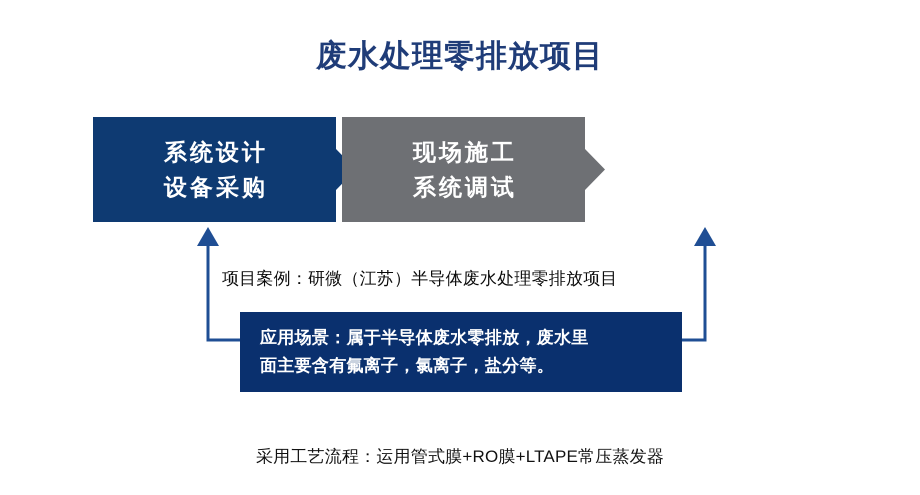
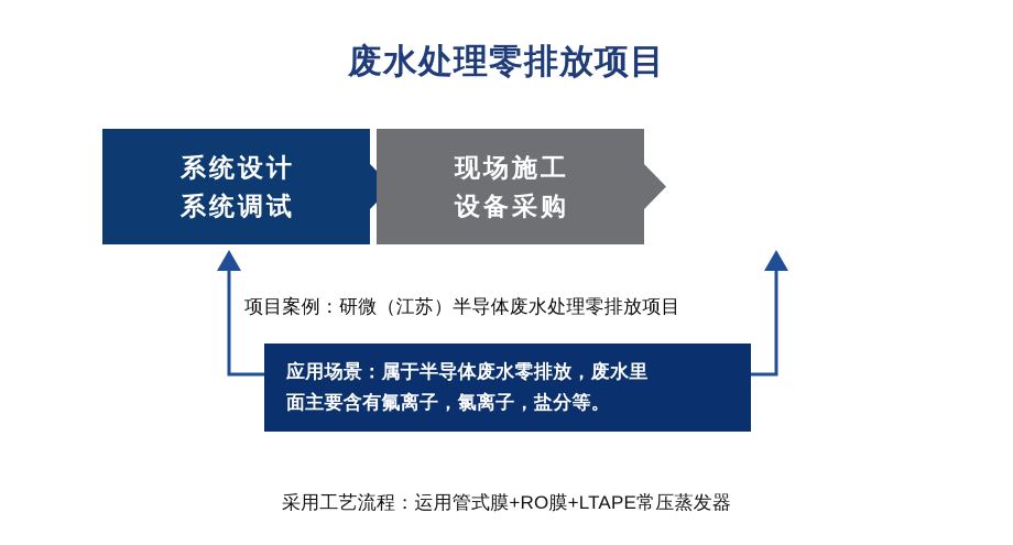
  废水处理零排放项目
  系统设计
- 设备采购
+ 系统调试
  现场施工
- 系统调试
+ 设备采购
  项目案例：研微（江苏）半导体废水处理零排放项目
  应用场景：属于半导体废水零排放，废水里
  面主要含有氟离子，氯离子，盐分等。
  采用工艺流程：运用管式膜+RO膜+LTAPE常压蒸发器
